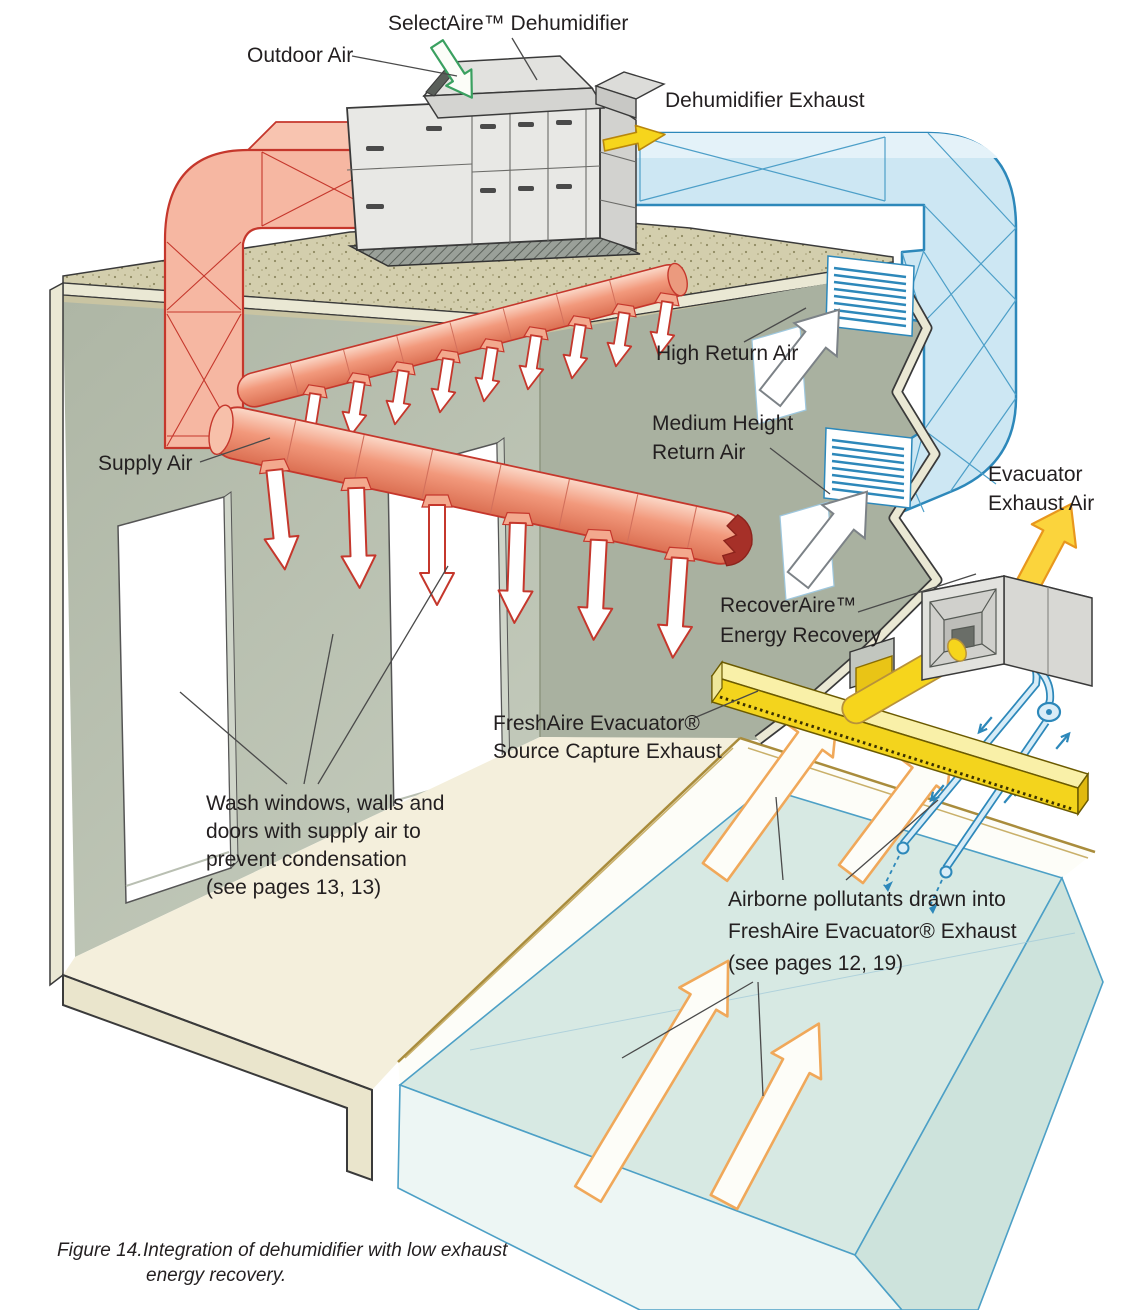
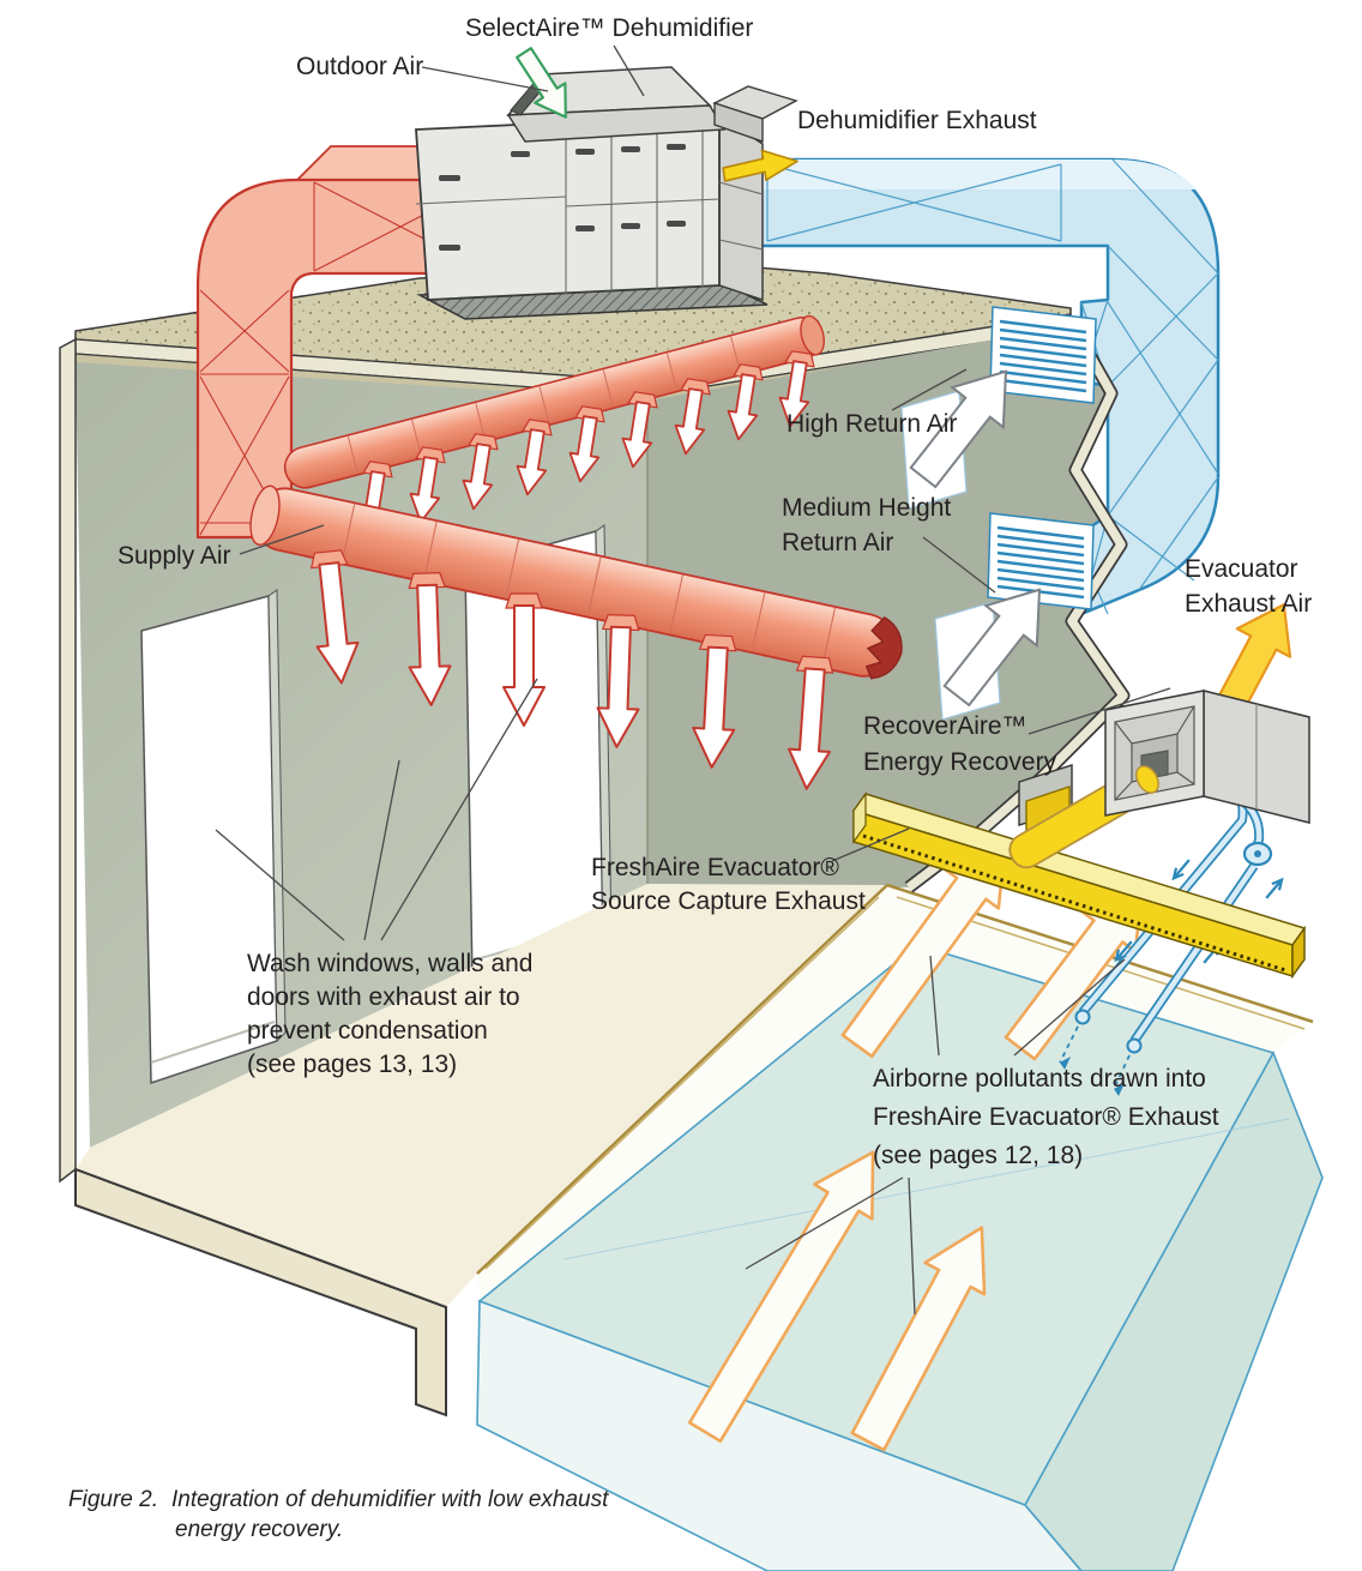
  SelectAire™ Dehumidifier
  Outdoor Air
  Dehumidifier Exhaust
  High Return Air
  Medium Height
  Return Air
  Supply Air
  Evacuator
  Exhaust Air
  RecoverAire™
  Energy Recovery
  FreshAire Evacuator®
  Source Capture Exhaust
  Wash windows, walls and
- doors with supply air to
+ doors with exhaust air to
  prevent condensation
  (see pages 13, 13)
  Airborne pollutants drawn into
  FreshAire Evacuator® Exhaust
- (see pages 12, 19)
+ (see pages 12, 18)
- Figure 14.
+ Figure 2.
  Integration of dehumidifier with low exhaust
  energy recovery.
